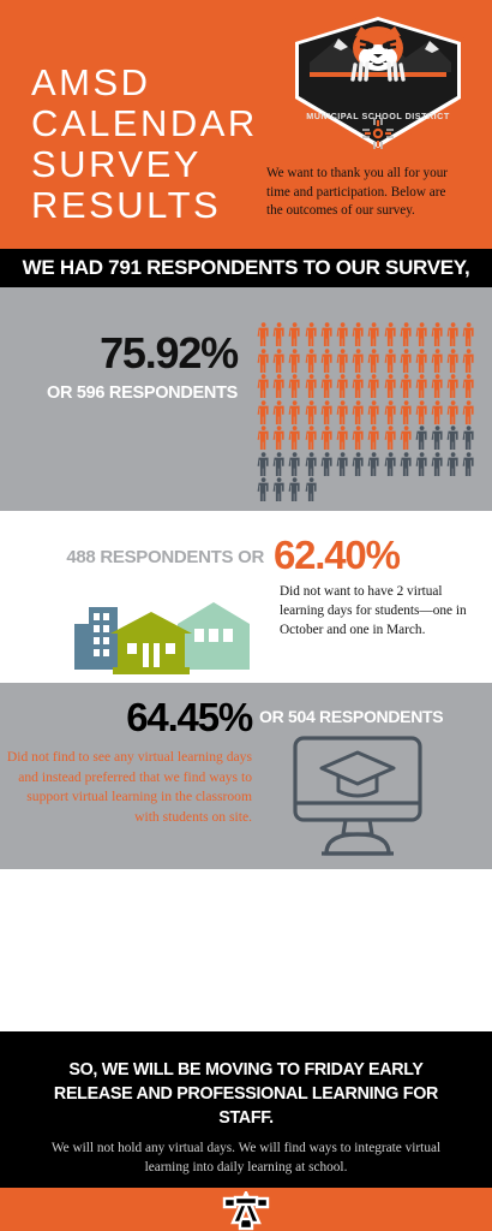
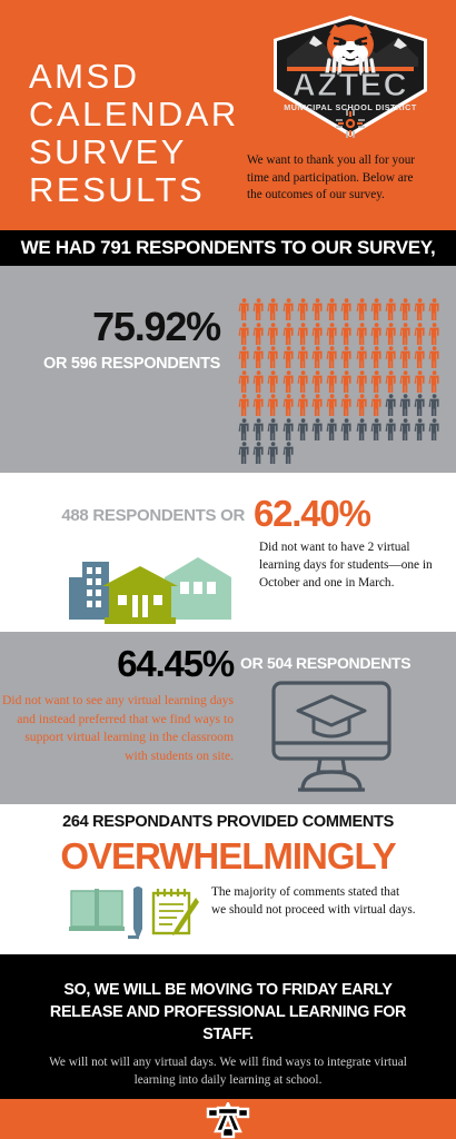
  AMSD
  CALENDAR
  SURVEY
  RESULTS
  We want to thank you all for your time and participation. Below are the outcomes of our survey.
+ AZTEC
  MUNICIPAL SCHOOL DISTRICT
  WE HAD 791 RESPONDENTS TO OUR SURVEY,
  75.92%
  OR 596 RESPONDENTS
  488 RESPONDENTS OR
  62.40%
  Did not want to have 2 virtual learning days for students—one in October and one in March.
  64.45%
  OR 504 RESPONDENTS
- Did not find to see any virtual learning days and instead preferred that we find ways to support virtual learning in the classroom with students on site.
+ Did not want to see any virtual learning days and instead preferred that we find ways to support virtual learning in the classroom with students on site.
+ 264 RESPONDANTS PROVIDED COMMENTS
+ OVERWHELMINGLY
+ The majority of comments stated that we should not proceed with virtual days.
  SO, WE WILL BE MOVING TO FRIDAY EARLY RELEASE AND PROFESSIONAL LEARNING FOR STAFF.
- We will not hold any virtual days. We will find ways to integrate virtual learning into daily learning at school.
+ We will not will any virtual days. We will find ways to integrate virtual learning into daily learning at school.
